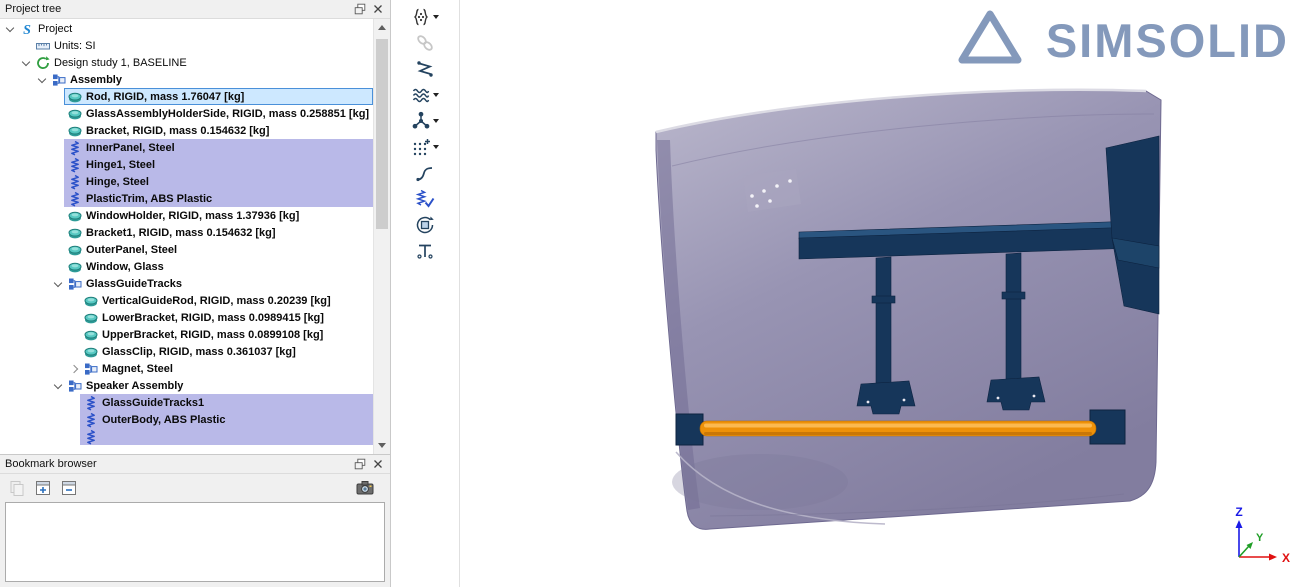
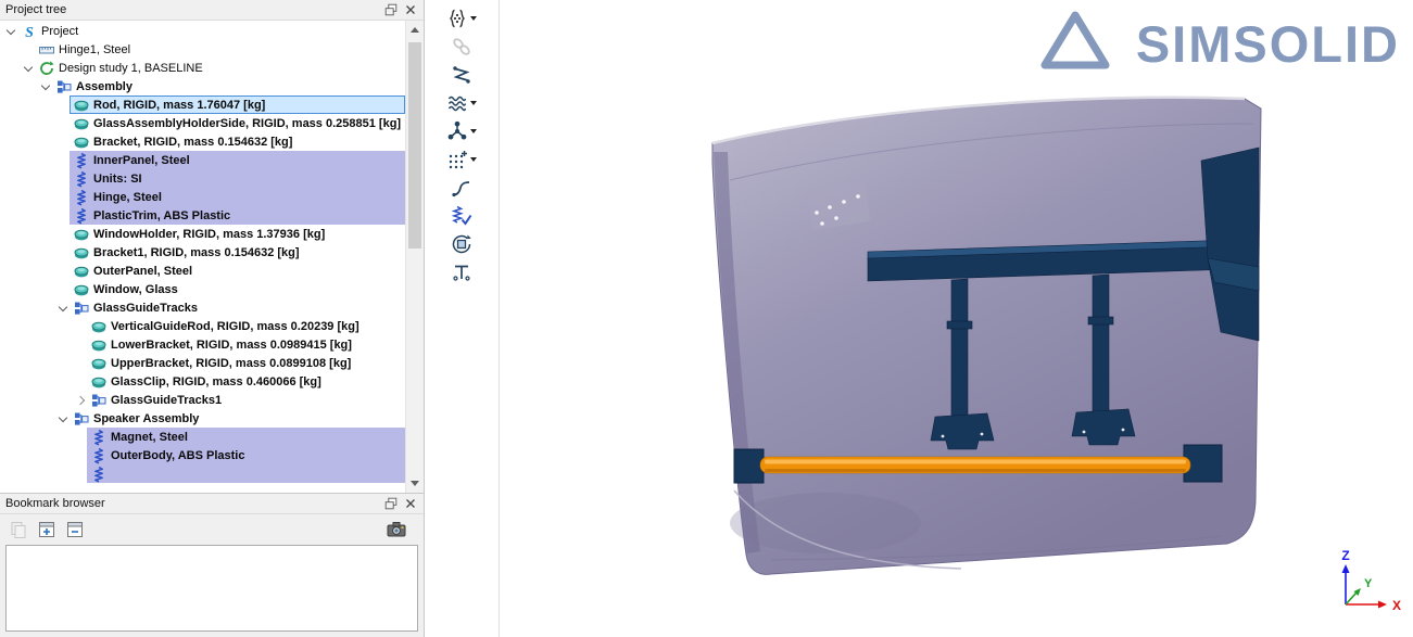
  Project tree
  S
  Project
- Units: SI
+ Hinge1, Steel
  Design study 1, BASELINE
  Assembly
  Rod, RIGID, mass 1.76047 [kg]
  GlassAssemblyHolderSide, RIGID, mass 0.258851 [kg]
  Bracket, RIGID, mass 0.154632 [kg]
  InnerPanel, Steel
- Hinge1, Steel
+ Units: SI
  Hinge, Steel
  PlasticTrim, ABS Plastic
  WindowHolder, RIGID, mass 1.37936 [kg]
  Bracket1, RIGID, mass 0.154632 [kg]
  OuterPanel, Steel
  Window, Glass
  GlassGuideTracks
  VerticalGuideRod, RIGID, mass 0.20239 [kg]
  LowerBracket, RIGID, mass 0.0989415 [kg]
  UpperBracket, RIGID, mass 0.0899108 [kg]
- GlassClip, RIGID, mass 0.361037 [kg]
+ GlassClip, RIGID, mass 0.460066 [kg]
- Magnet, Steel
+ GlassGuideTracks1
  Speaker Assembly
- GlassGuideTracks1
+ Magnet, Steel
  OuterBody, ABS Plastic
  Bookmark browser
  SIMSOLID
  Z
  Y
  X
